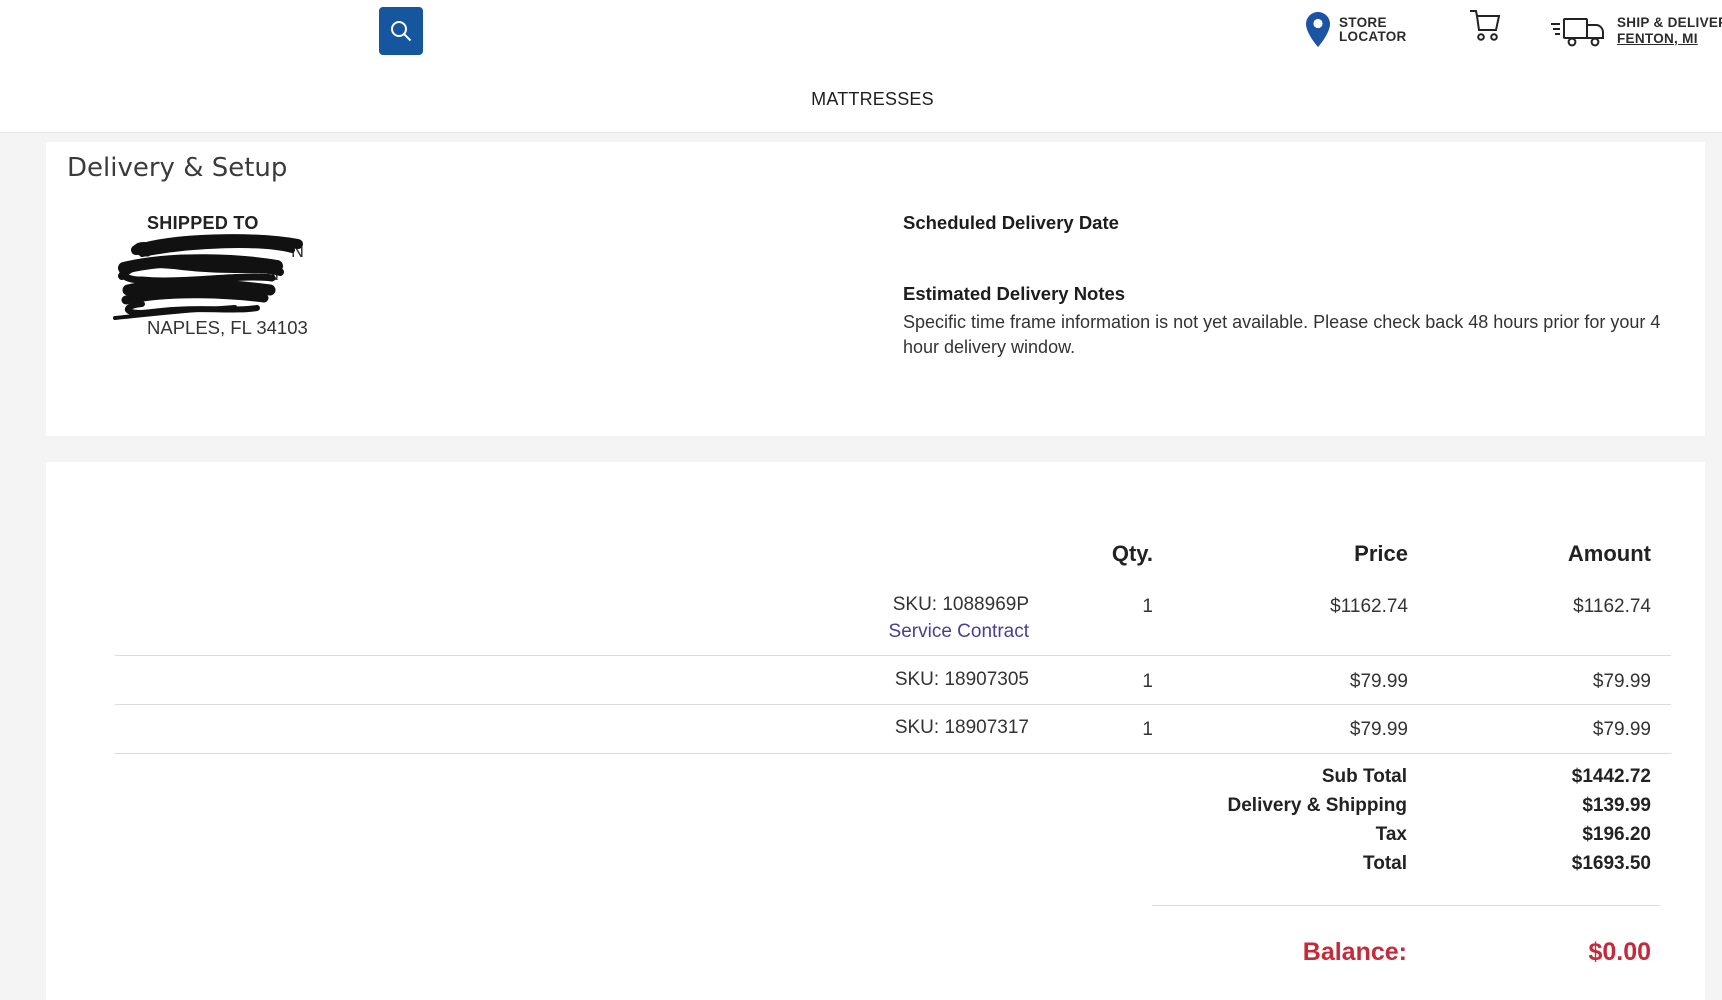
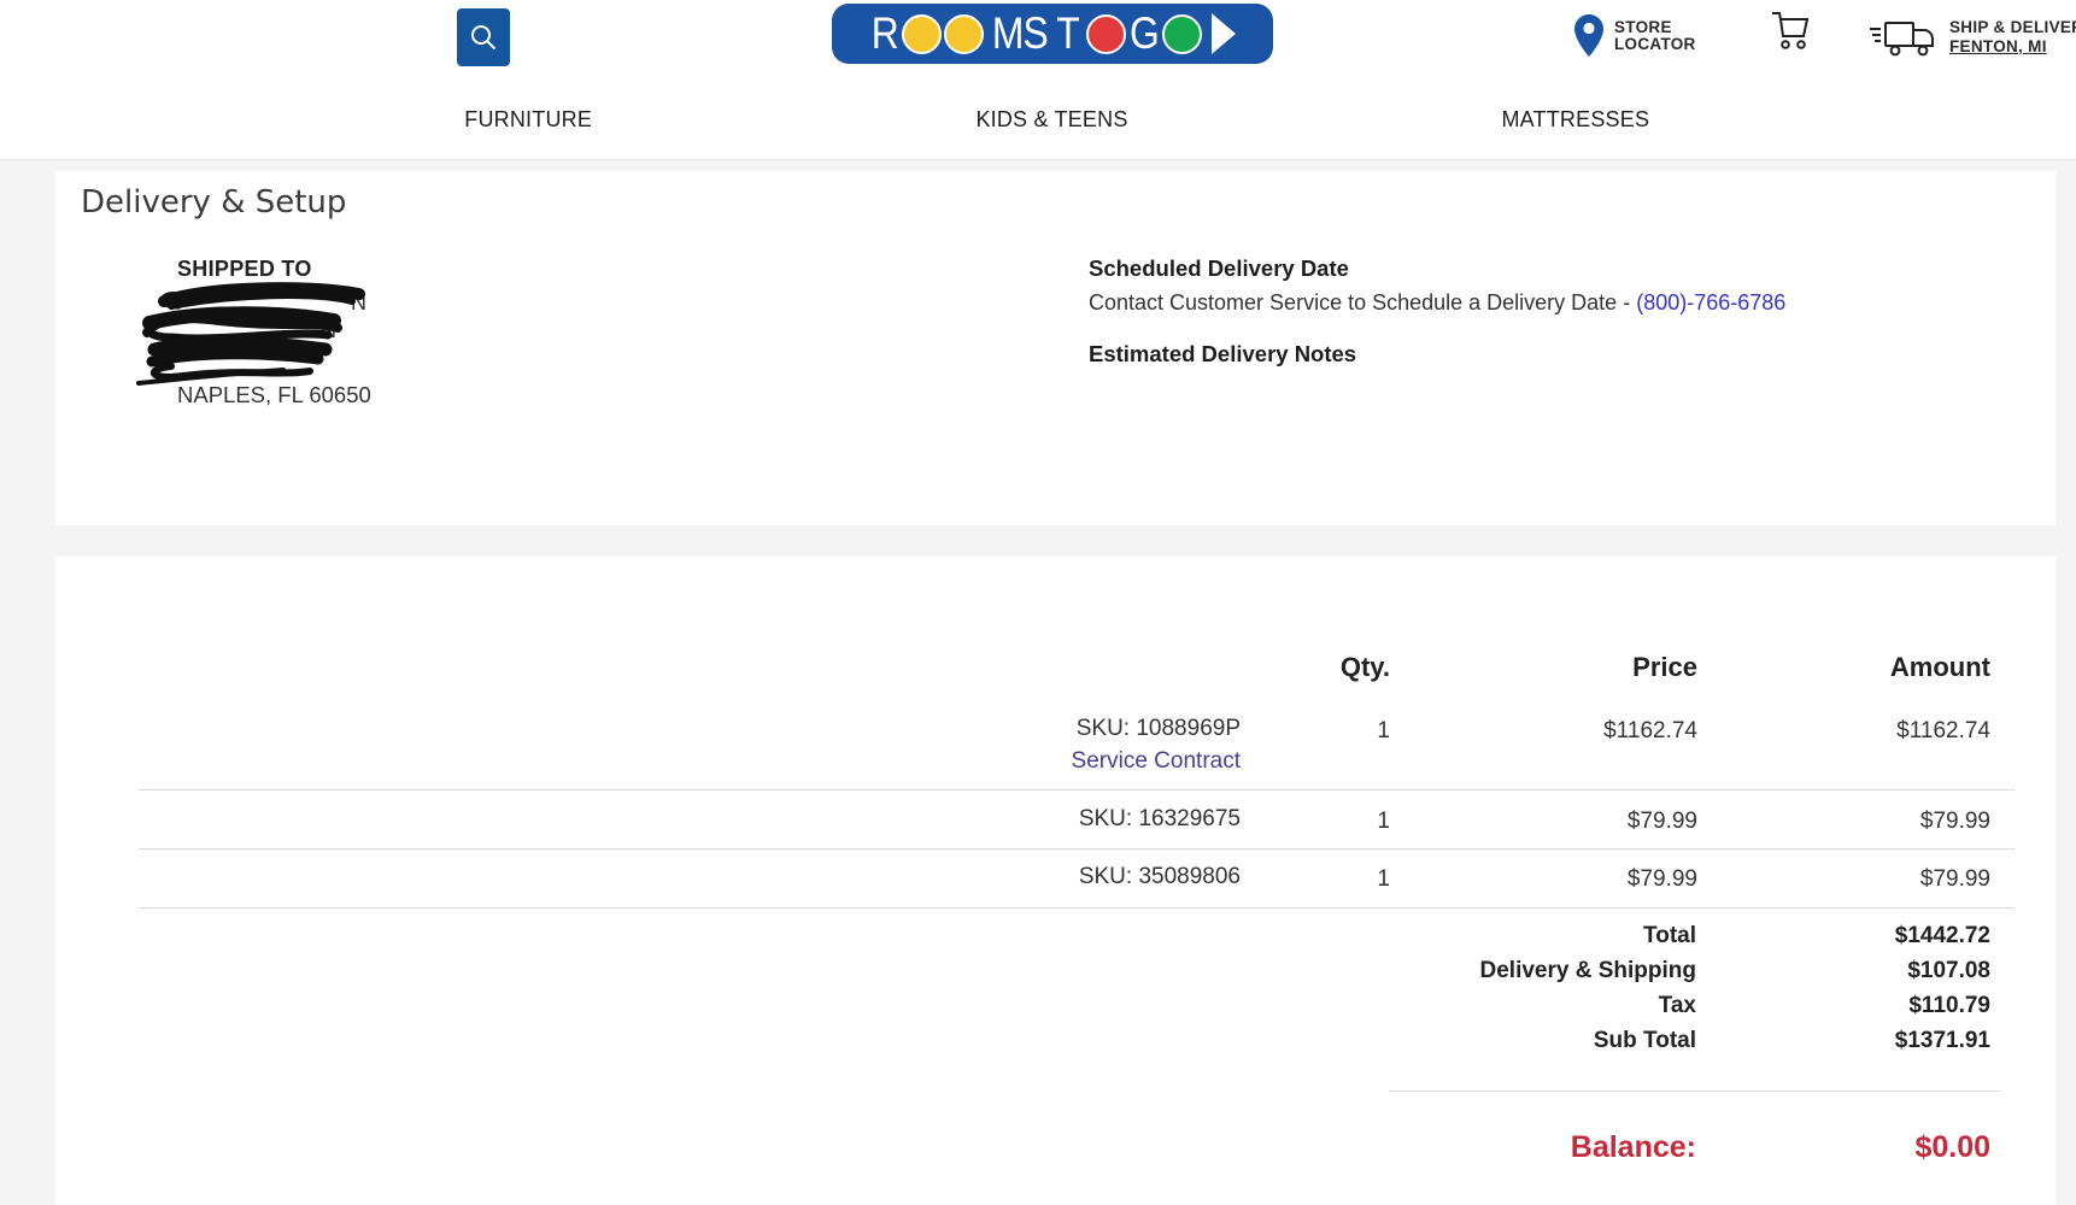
+ R
+ MS T
+ G
  STORE
  LOCATOR
  SHIP & DELIVE
  FENTON, MI
+ FURNITURE
+ KIDS & TEENS
  MATTRESSES
  Delivery & Setup
  SHIPPED TO
  N
- NAPLES, FL 34103
+ NAPLES, FL 60650
  Scheduled Delivery Date
+ Contact Customer Service to Schedule a Delivery Date - (800)-766-6786
  Estimated Delivery Notes
- Specific time frame information is not yet available. Please check back 48 hours prior for your 4 hour delivery window.
  Qty.
  Price
  Amount
  SKU: 1088969P
  1
  $1162.74
  $1162.74
  Service Contract
- SKU: 18907305
+ SKU: 16329675
  1
  $79.99
  $79.99
- SKU: 18907317
+ SKU: 35089806
  1
  $79.99
  $79.99
- Sub Total
+ Total
  $1442.72
  Delivery & Shipping
- $139.99
+ $107.08
  Tax
- $196.20
+ $110.79
- Total
+ Sub Total
- $1693.50
+ $1371.91
  Balance:
  $0.00
